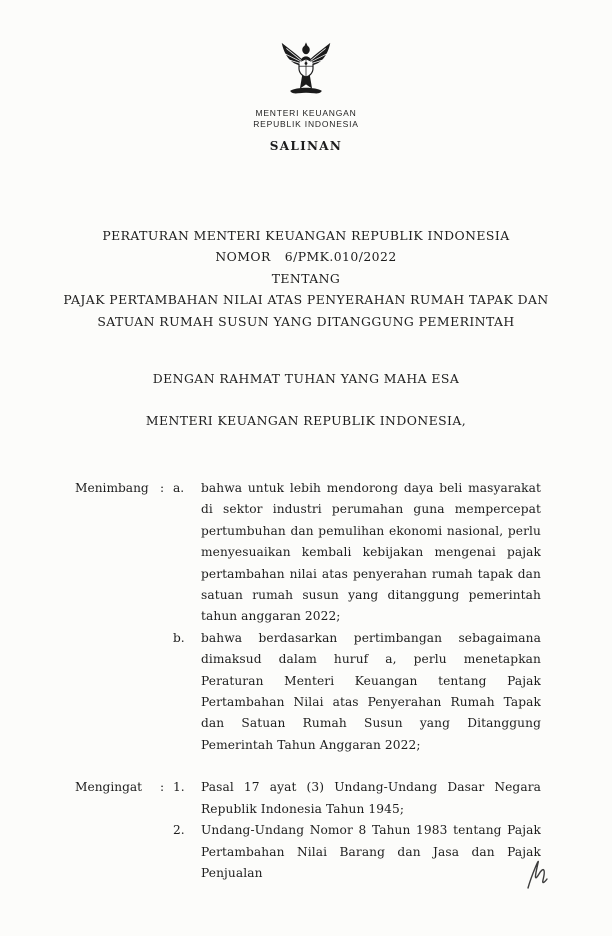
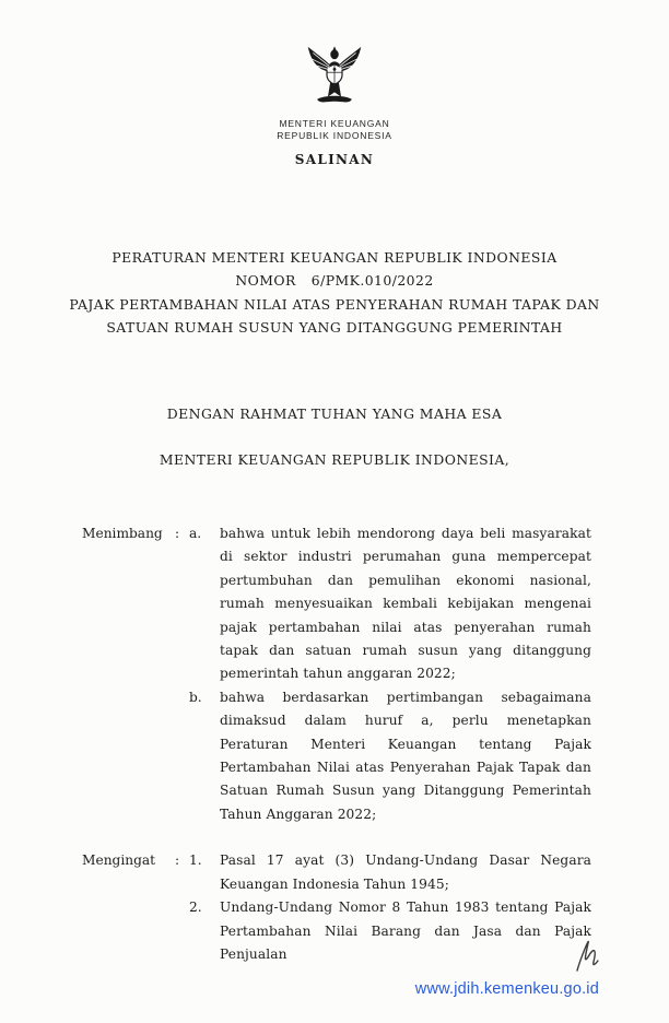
  MENTERI KEUANGAN
  REPUBLIK INDONESIA
  SALINAN
  PERATURAN MENTERI KEUANGAN REPUBLIK INDONESIA
  NOMOR 6/PMK.010/2022
- TENTANG
  PAJAK PERTAMBAHAN NILAI ATAS PENYERAHAN RUMAH TAPAK DAN
  SATUAN RUMAH SUSUN YANG DITANGGUNG PEMERINTAH
  DENGAN RAHMAT TUHAN YANG MAHA ESA
  MENTERI KEUANGAN REPUBLIK INDONESIA,
  Menimbang
  :
  a.
- bahwa untuk lebih mendorong daya beli masyarakat di sektor industri perumahan guna mempercepat pertumbuhan dan pemulihan ekonomi nasional, perlu menyesuaikan kembali kebijakan mengenai pajak pertambahan nilai atas penyerahan rumah tapak dan satuan rumah susun yang ditanggung pemerintah tahun anggaran 2022;
+ bahwa untuk lebih mendorong daya beli masyarakat di sektor industri perumahan guna mempercepat pertumbuhan dan pemulihan ekonomi nasional, rumah menyesuaikan kembali kebijakan mengenai pajak pertambahan nilai atas penyerahan rumah tapak dan satuan rumah susun yang ditanggung pemerintah tahun anggaran 2022;
  b.
- bahwa berdasarkan pertimbangan sebagaimana dimaksud dalam huruf a, perlu menetapkan Peraturan Menteri Keuangan tentang Pajak Pertambahan Nilai atas Penyerahan Rumah Tapak dan Satuan Rumah Susun yang Ditanggung Pemerintah Tahun Anggaran 2022;
+ bahwa berdasarkan pertimbangan sebagaimana dimaksud dalam huruf a, perlu menetapkan Peraturan Menteri Keuangan tentang Pajak Pertambahan Nilai atas Penyerahan Pajak Tapak dan Satuan Rumah Susun yang Ditanggung Pemerintah Tahun Anggaran 2022;
  Mengingat
  :
  1.
- Pasal 17 ayat (3) Undang-Undang Dasar Negara Republik Indonesia Tahun 1945;
+ Pasal 17 ayat (3) Undang-Undang Dasar Negara Keuangan Indonesia Tahun 1945;
  2.
  Undang-Undang Nomor 8 Tahun 1983 tentang Pajak Pertambahan Nilai Barang dan Jasa dan Pajak Penjualan
+ www.jdih.kemenkeu.go.id
